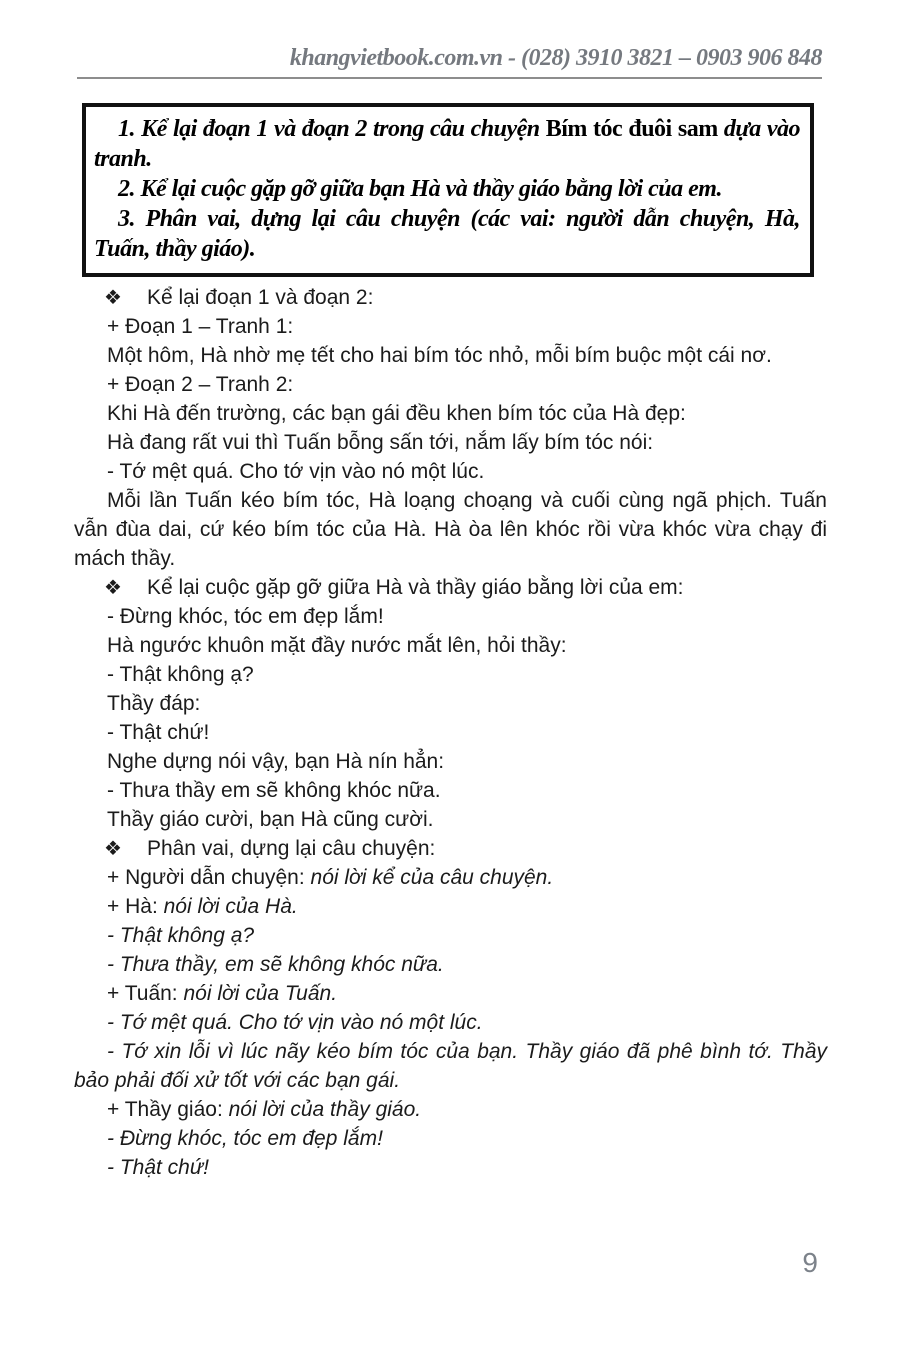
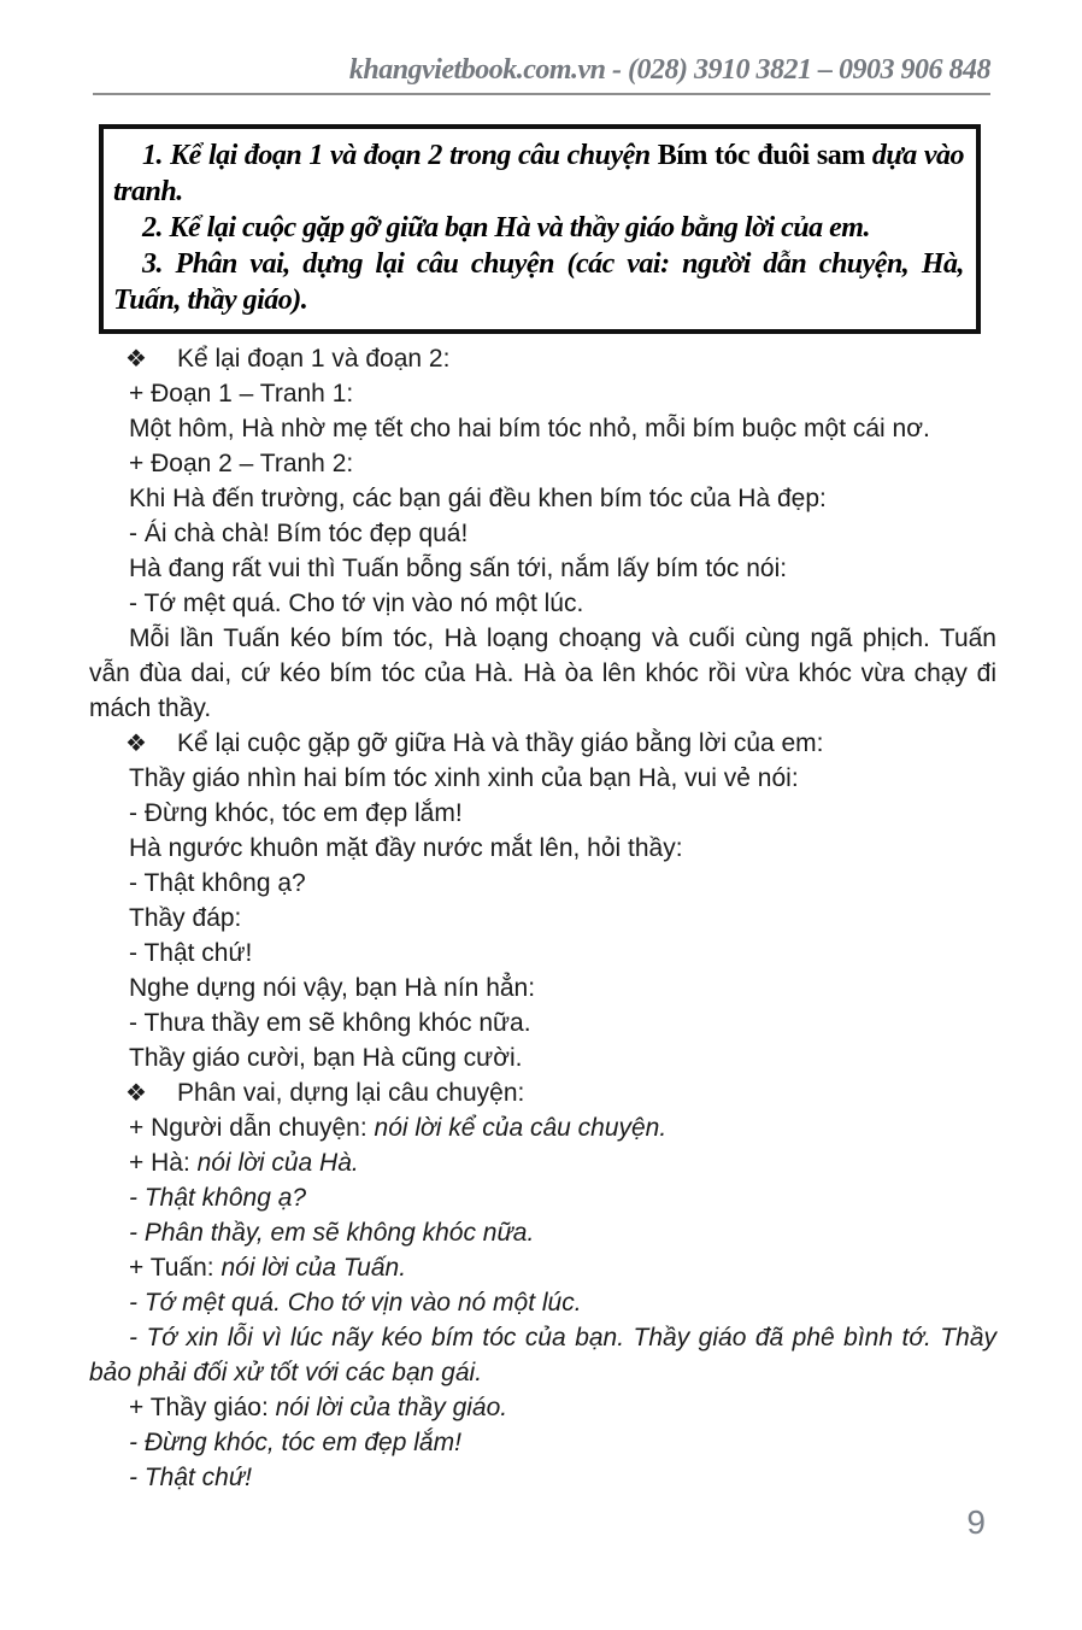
  khangvietbook.com.vn - (028) 3910 3821 – 0903 906 848
  1. Kể lại đoạn 1 và đoạn 2 trong câu chuyện Bím tóc đuôi sam dựa vào tranh.
  2. Kể lại cuộc gặp gỡ giữa bạn Hà và thầy giáo bằng lời của em.
  3. Phân vai, dựng lại câu chuyện (các vai: người dẫn chuyện, Hà, Tuấn, thầy giáo).
  ❖ Kể lại đoạn 1 và đoạn 2:
  + Đoạn 1 – Tranh 1:
  Một hôm, Hà nhờ mẹ tết cho hai bím tóc nhỏ, mỗi bím buộc một cái nơ.
  + Đoạn 2 – Tranh 2:
  Khi Hà đến trường, các bạn gái đều khen bím tóc của Hà đẹp:
+ - Ái chà chà! Bím tóc đẹp quá!
  Hà đang rất vui thì Tuấn bỗng sấn tới, nắm lấy bím tóc nói:
  - Tớ mệt quá. Cho tớ vịn vào nó một lúc.
  Mỗi lần Tuấn kéo bím tóc, Hà loạng choạng và cuối cùng ngã phịch. Tuấn vẫn đùa dai, cứ kéo bím tóc của Hà. Hà òa lên khóc rồi vừa khóc vừa chạy đi mách thầy.
  ❖ Kể lại cuộc gặp gỡ giữa Hà và thầy giáo bằng lời của em:
+ Thầy giáo nhìn hai bím tóc xinh xinh của bạn Hà, vui vẻ nói:
  - Đừng khóc, tóc em đẹp lắm!
  Hà ngước khuôn mặt đầy nước mắt lên, hỏi thầy:
  - Thật không ạ?
  Thầy đáp:
  - Thật chứ!
  Nghe dựng nói vậy, bạn Hà nín hẳn:
  - Thưa thầy em sẽ không khóc nữa.
  Thầy giáo cười, bạn Hà cũng cười.
  ❖ Phân vai, dựng lại câu chuyện:
  + Người dẫn chuyện: nói lời kể của câu chuyện.
  + Hà: nói lời của Hà.
  - Thật không ạ?
- - Thưa thầy, em sẽ không khóc nữa.
+ - Phân thầy, em sẽ không khóc nữa.
  + Tuấn: nói lời của Tuấn.
  - Tớ mệt quá. Cho tớ vịn vào nó một lúc.
  - Tớ xin lỗi vì lúc nãy kéo bím tóc của bạn. Thầy giáo đã phê bình tớ. Thầy bảo phải đối xử tốt với các bạn gái.
  + Thầy giáo: nói lời của thầy giáo.
  - Đừng khóc, tóc em đẹp lắm!
  - Thật chứ!
  9
